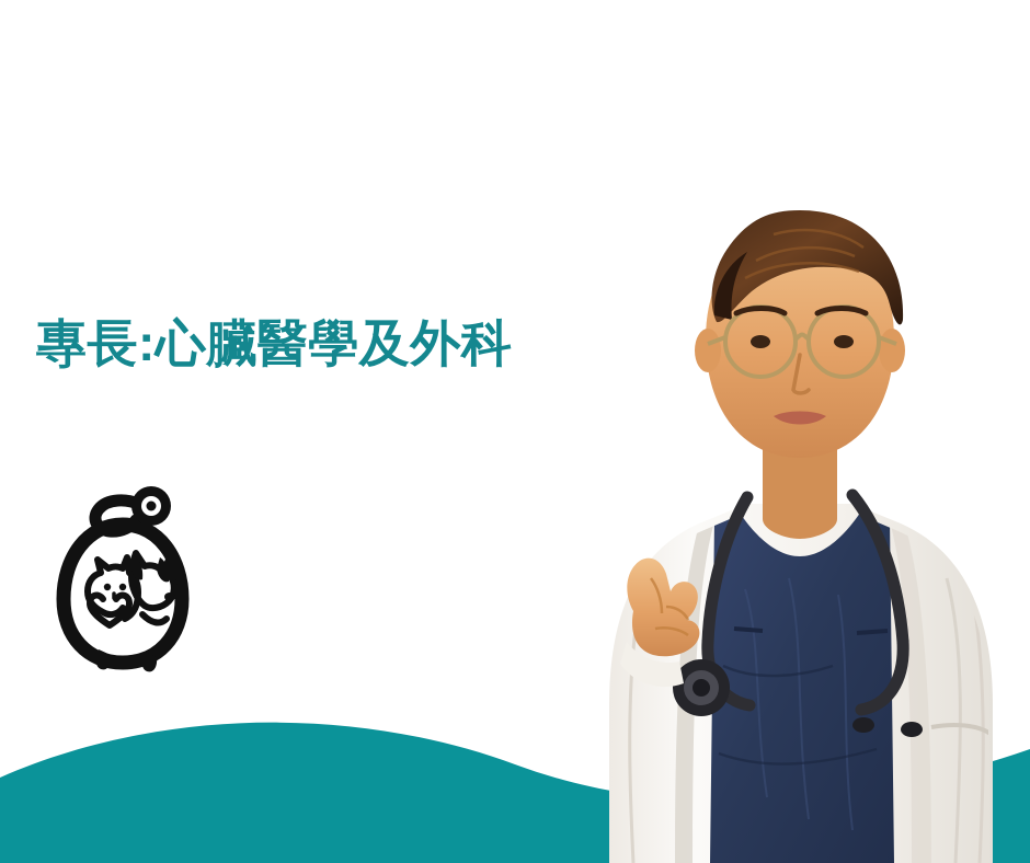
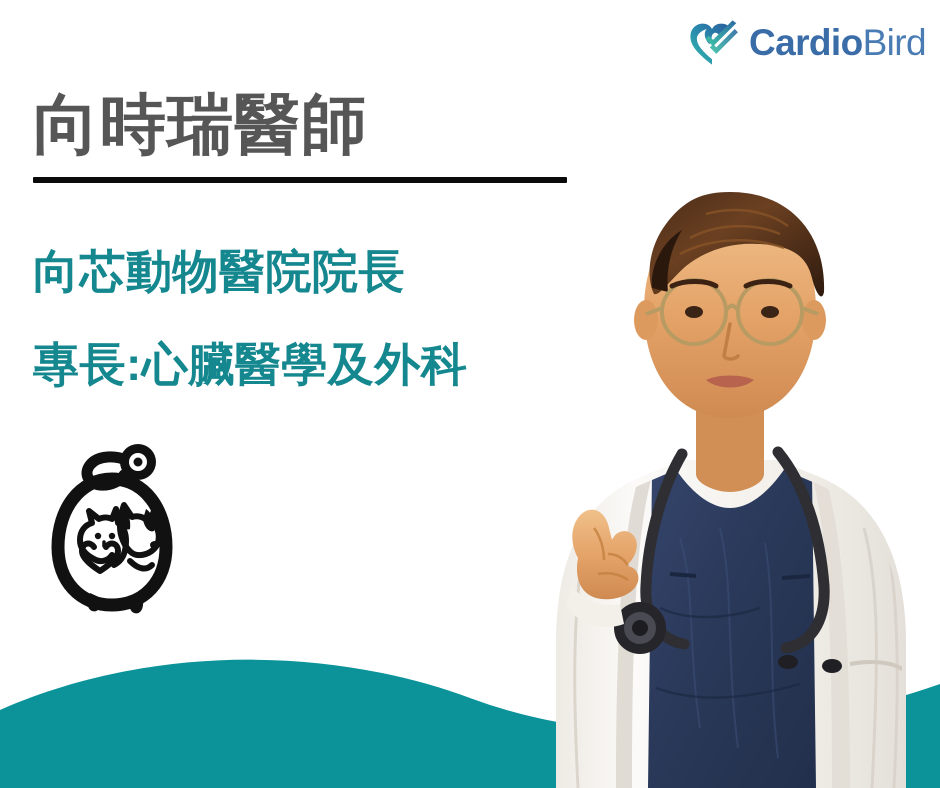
+ Cardio
+ Bird
+ 向時瑞醫師
+ 向芯動物醫院院長
  專長:心臟醫學及外科
